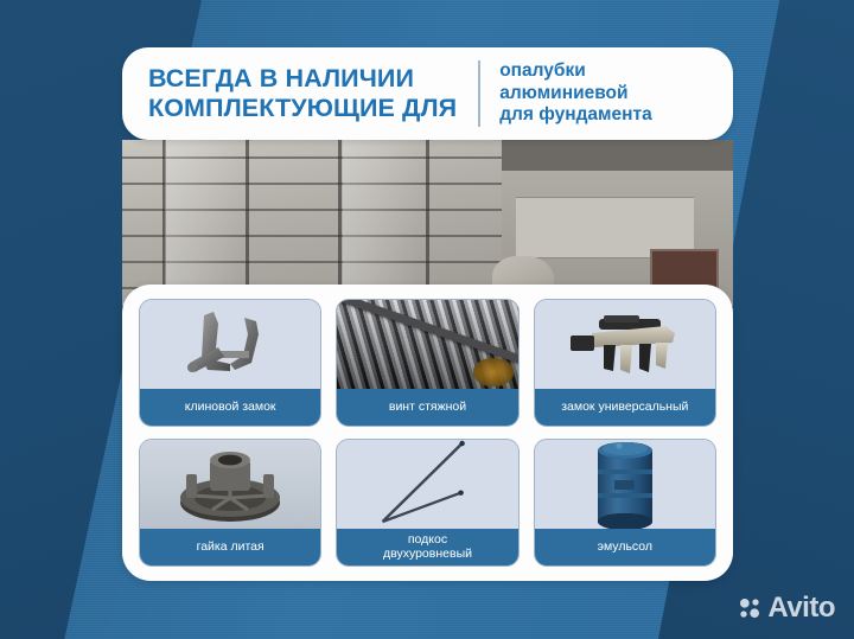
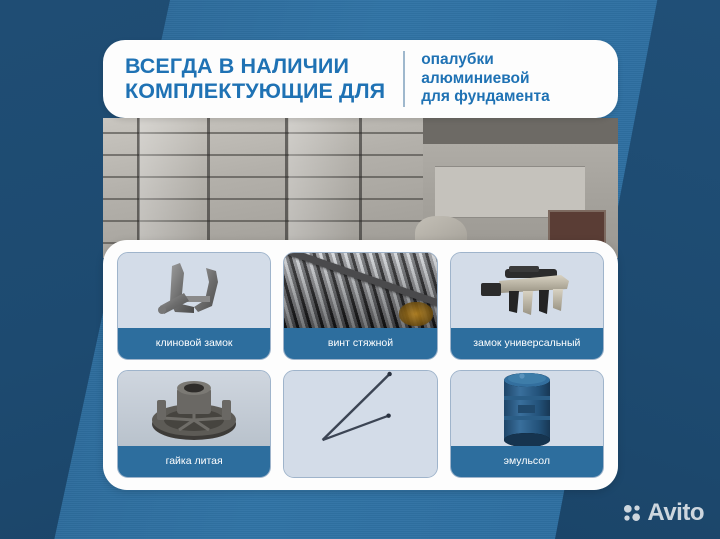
  ВСЕГДА В НАЛИЧИИ
  КОМПЛЕКТУЮЩИЕ ДЛЯ
  опалубки
  алюминиевой
  для фундамента
  клиновой замок
  винт стяжной
  замок универсальный
  гайка литая
- подкос
- двухуровневый
  эмульсол
  Avito
